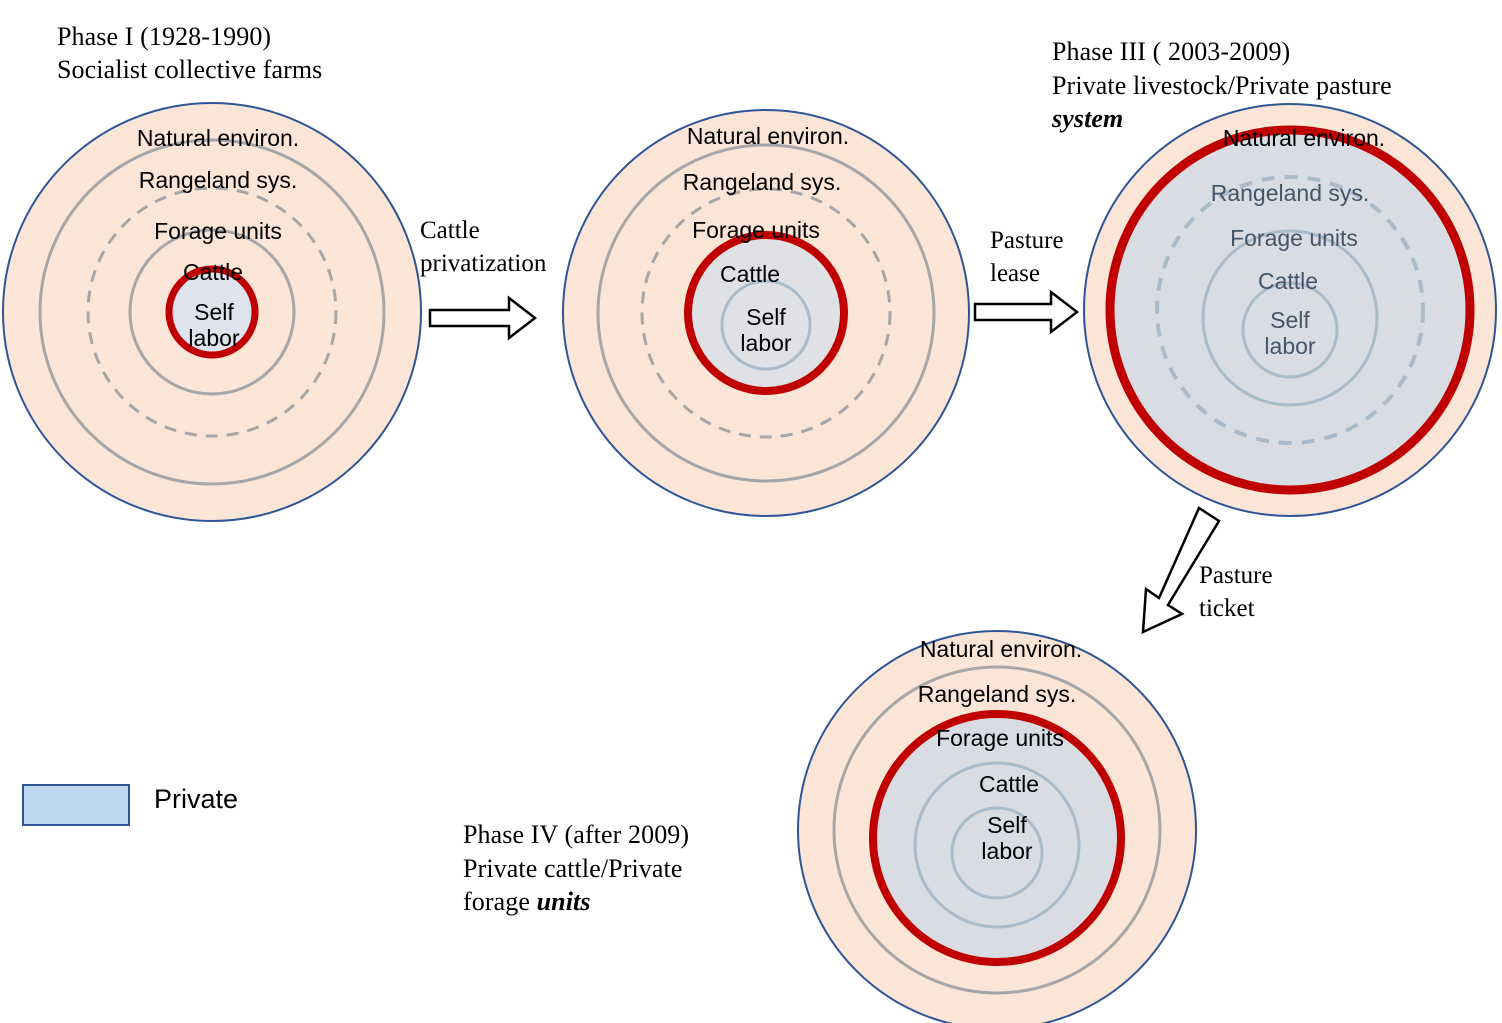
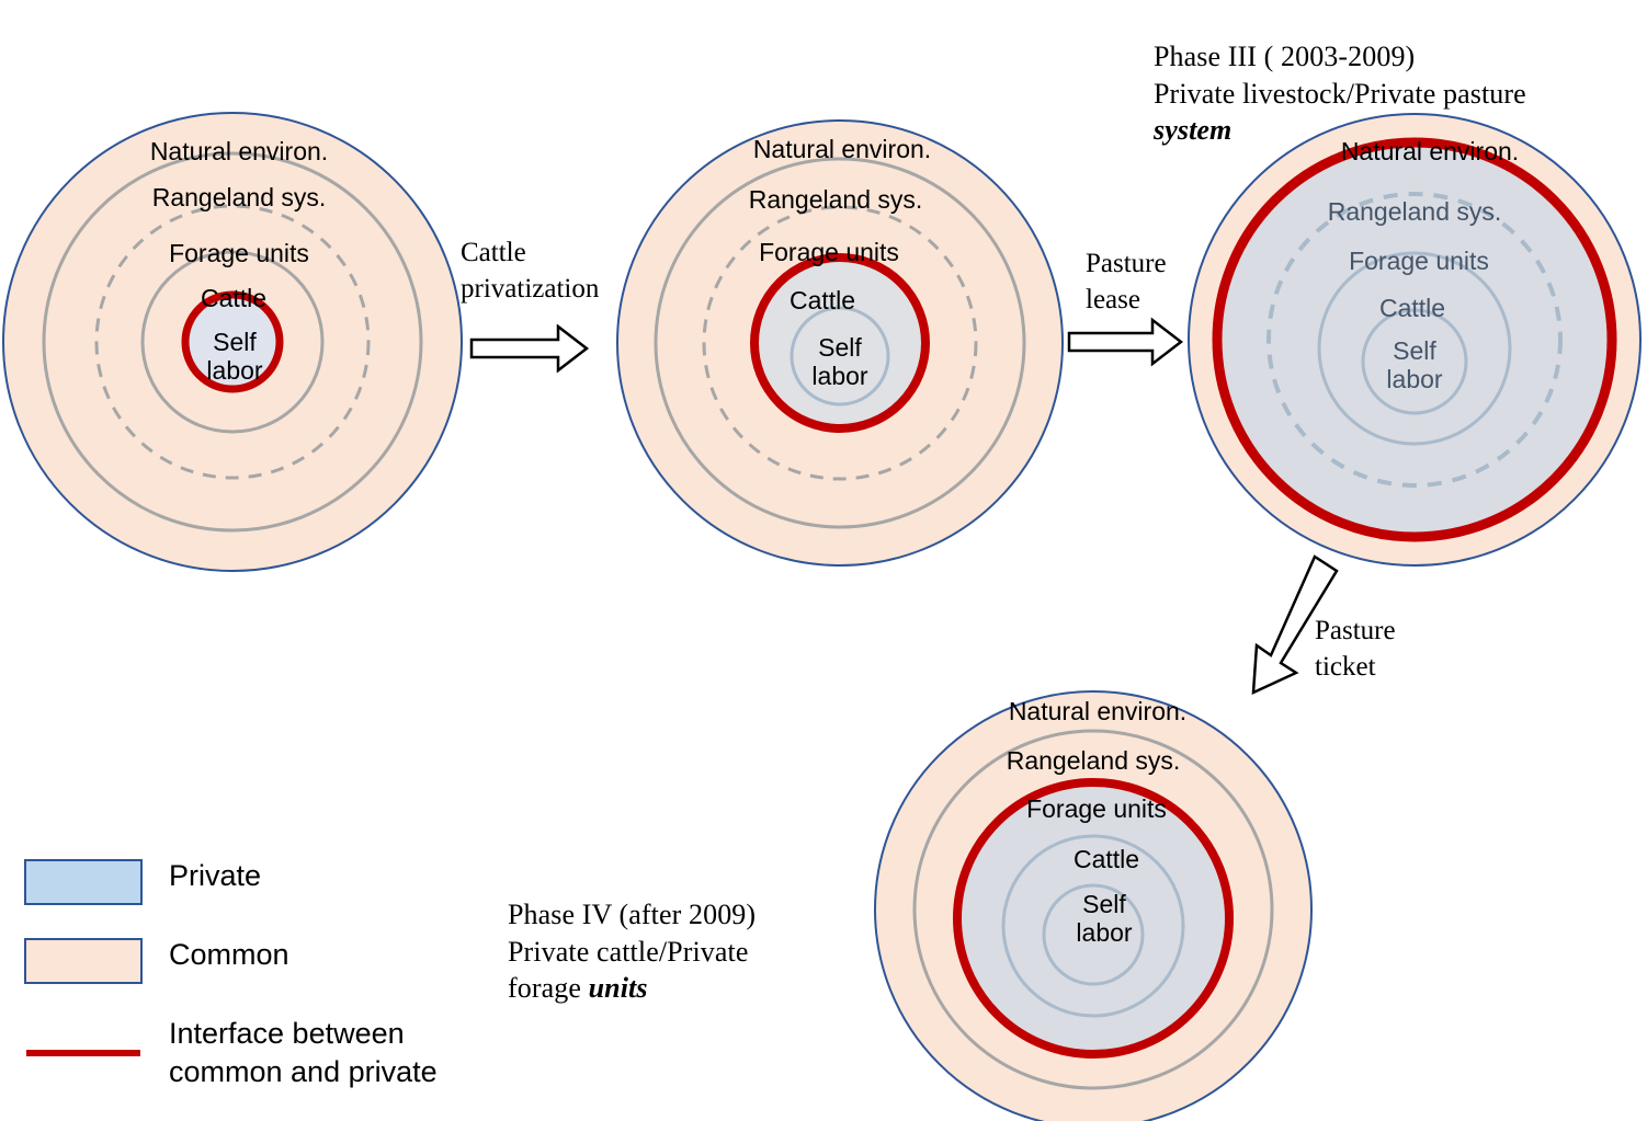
- Phase I (1928-1990)
- Socialist collective farms
  Phase III ( 2003-2009)
  Private livestock/Private pasture
  system
  Phase IV (after 2009)
  Private cattle/Private
  forage units
  Cattle
  privatization
  Pasture
  lease
  Pasture
  ticket
  Natural environ.
  Rangeland sys.
  Forage units
  Cattle
  Self
  labor
  Natural environ.
  Rangeland sys.
  Forage units
  Cattle
  Self
  labor
  Natural environ.
  Rangeland sys.
  Forage units
  Cattle
  Self
  labor
  Natural environ.
  Rangeland sys.
  Forage units
  Cattle
  Self
  labor
  Private
+ Common
+ Interface between
+ common and private
